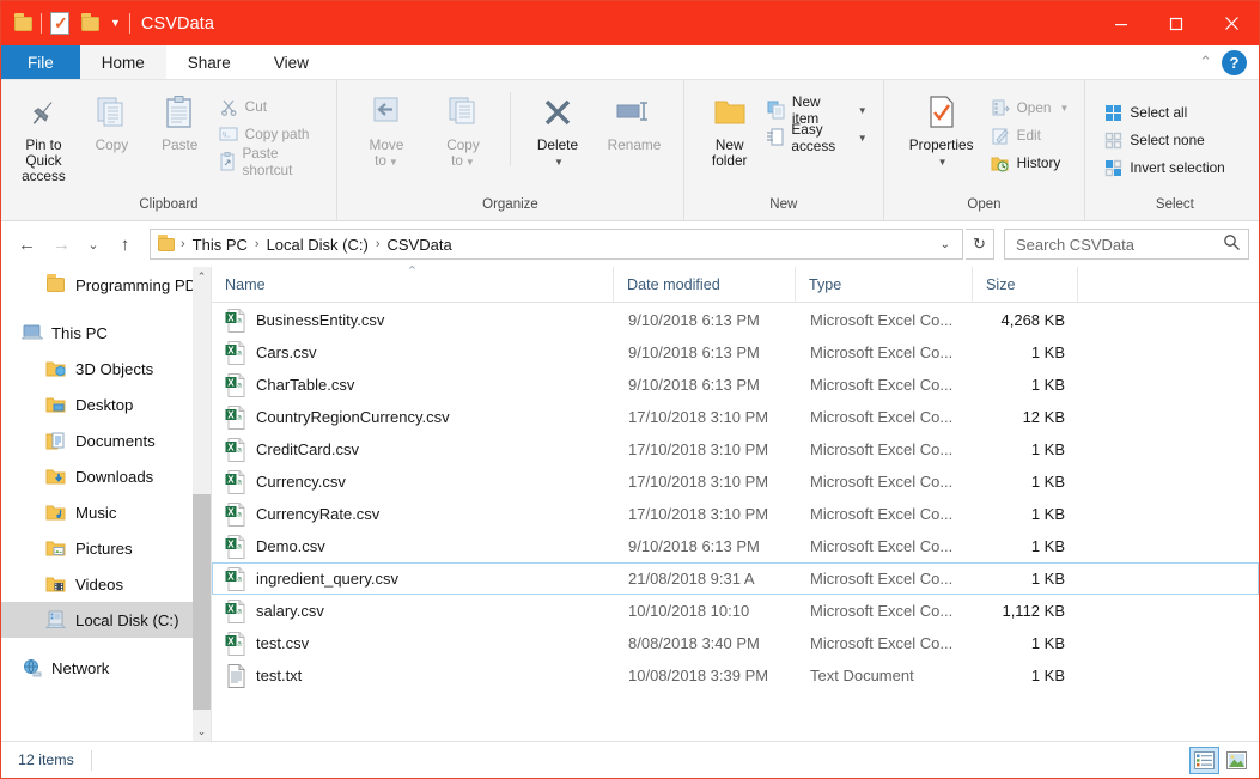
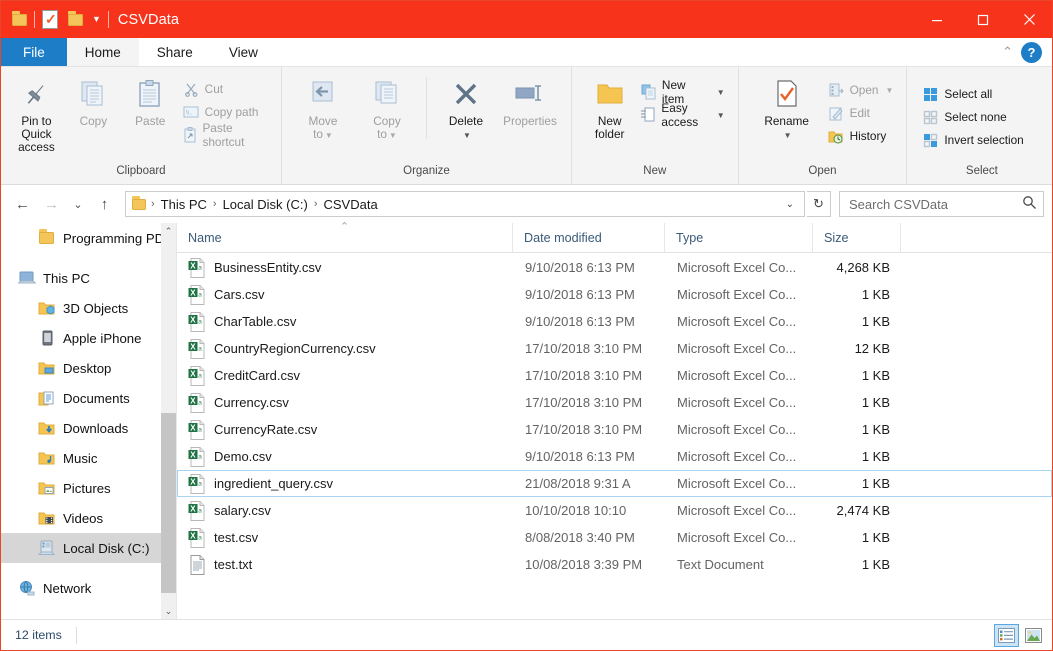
  ▼
  CSVData
  File
  Home
  Share
  View
  ⌃
  ?
  Pin to Quick
  access
  Copy
  Paste
  Cut
  Copy path
  Paste shortcut
  Clipboard
  Move
  to ▼
  Copy
  to ▼
  Delete
  ▼
- Rename
+ Properties
  Organize
  New
  folder
  New item
  ▼
  Easy access
  ▼
  New
- Properties
+ Rename
  ▼
  Open
  ▼
  Edit
  History
  Open
  Select all
  Select none
  Invert selection
  Select
  ←
  →
  ⌄
  ↑
  ›
  This PC
  ›
  Local Disk (C:)
  ›
  CSVData
  ⌄
  ↻
  Search CSVData
  Programming PD
  This PC
  3D Objects
+ Apple iPhone
  Desktop
  Documents
  Downloads
  Music
  Pictures
  Videos
  Local Disk (C:)
  Network
  ⌃
  ⌄
  ⌃
  Name
  Date modified
  Type
  Size
  X
  BusinessEntity.csv
  9/10/2018 6:13 PM
  Microsoft Excel Co...
  4,268 KB
  X
  Cars.csv
  9/10/2018 6:13 PM
  Microsoft Excel Co...
  1 KB
  X
  CharTable.csv
  9/10/2018 6:13 PM
  Microsoft Excel Co...
  1 KB
  X
  CountryRegionCurrency.csv
  17/10/2018 3:10 PM
  Microsoft Excel Co...
  12 KB
  X
  CreditCard.csv
  17/10/2018 3:10 PM
  Microsoft Excel Co...
  1 KB
  X
  Currency.csv
  17/10/2018 3:10 PM
  Microsoft Excel Co...
  1 KB
  X
  CurrencyRate.csv
  17/10/2018 3:10 PM
  Microsoft Excel Co...
  1 KB
  X
  Demo.csv
  9/10/2018 6:13 PM
  Microsoft Excel Co...
  1 KB
  X
  ingredient_query.csv
  21/08/2018 9:31 A
  Microsoft Excel Co...
  1 KB
  X
  salary.csv
  10/10/2018 10:10
  Microsoft Excel Co...
- 1,112 KB
+ 2,474 KB
  X
  test.csv
  8/08/2018 3:40 PM
  Microsoft Excel Co...
  1 KB
  test.txt
  10/08/2018 3:39 PM
  Text Document
  1 KB
  12 items
